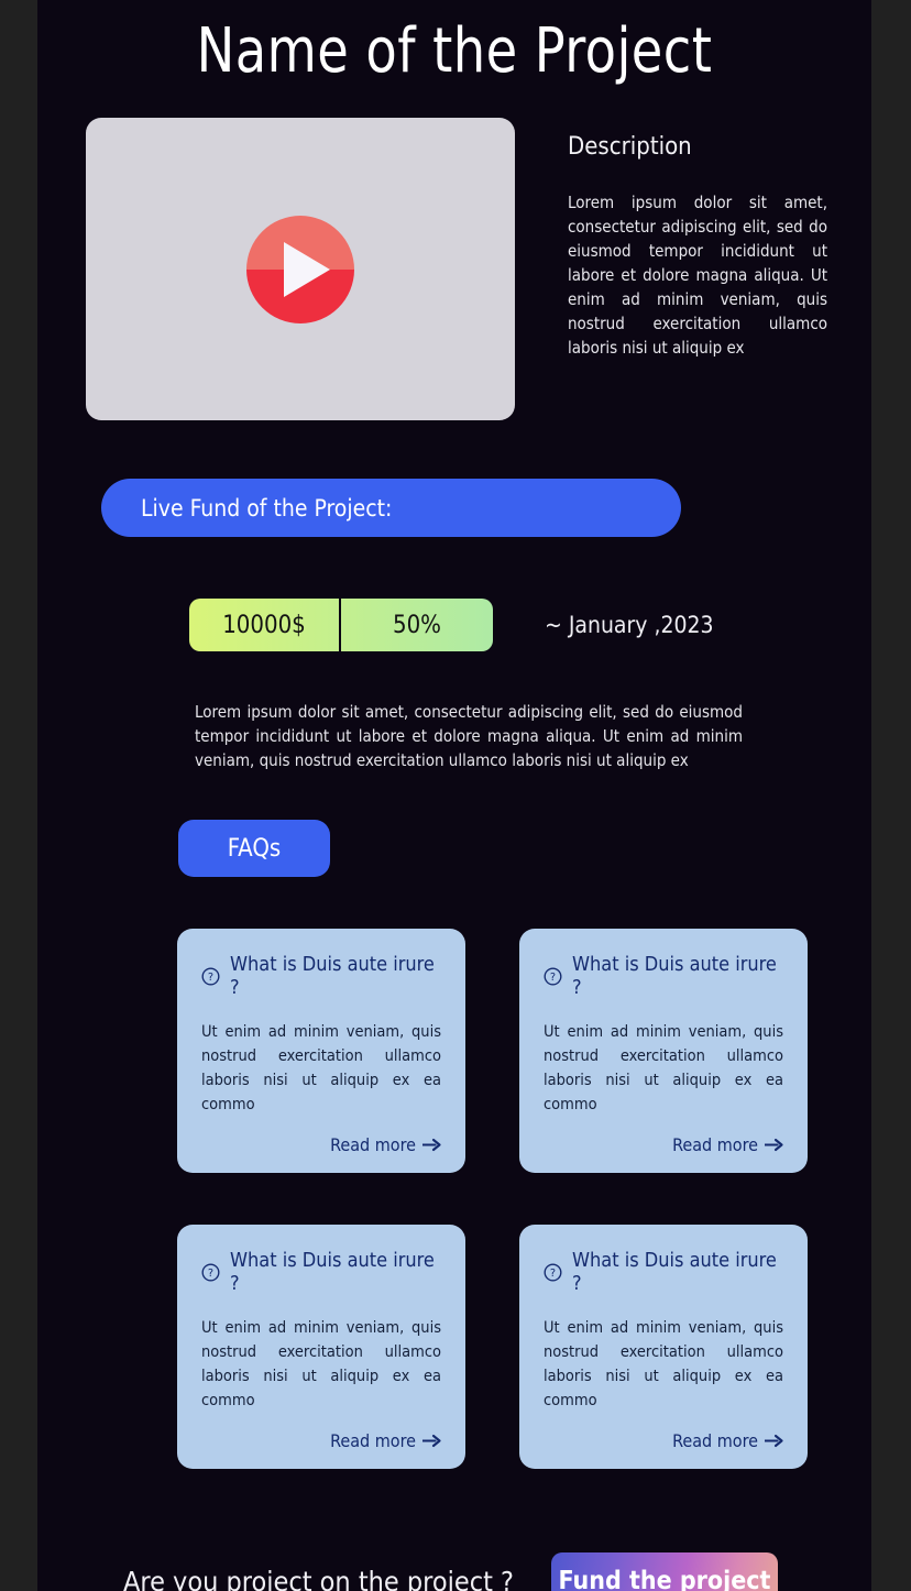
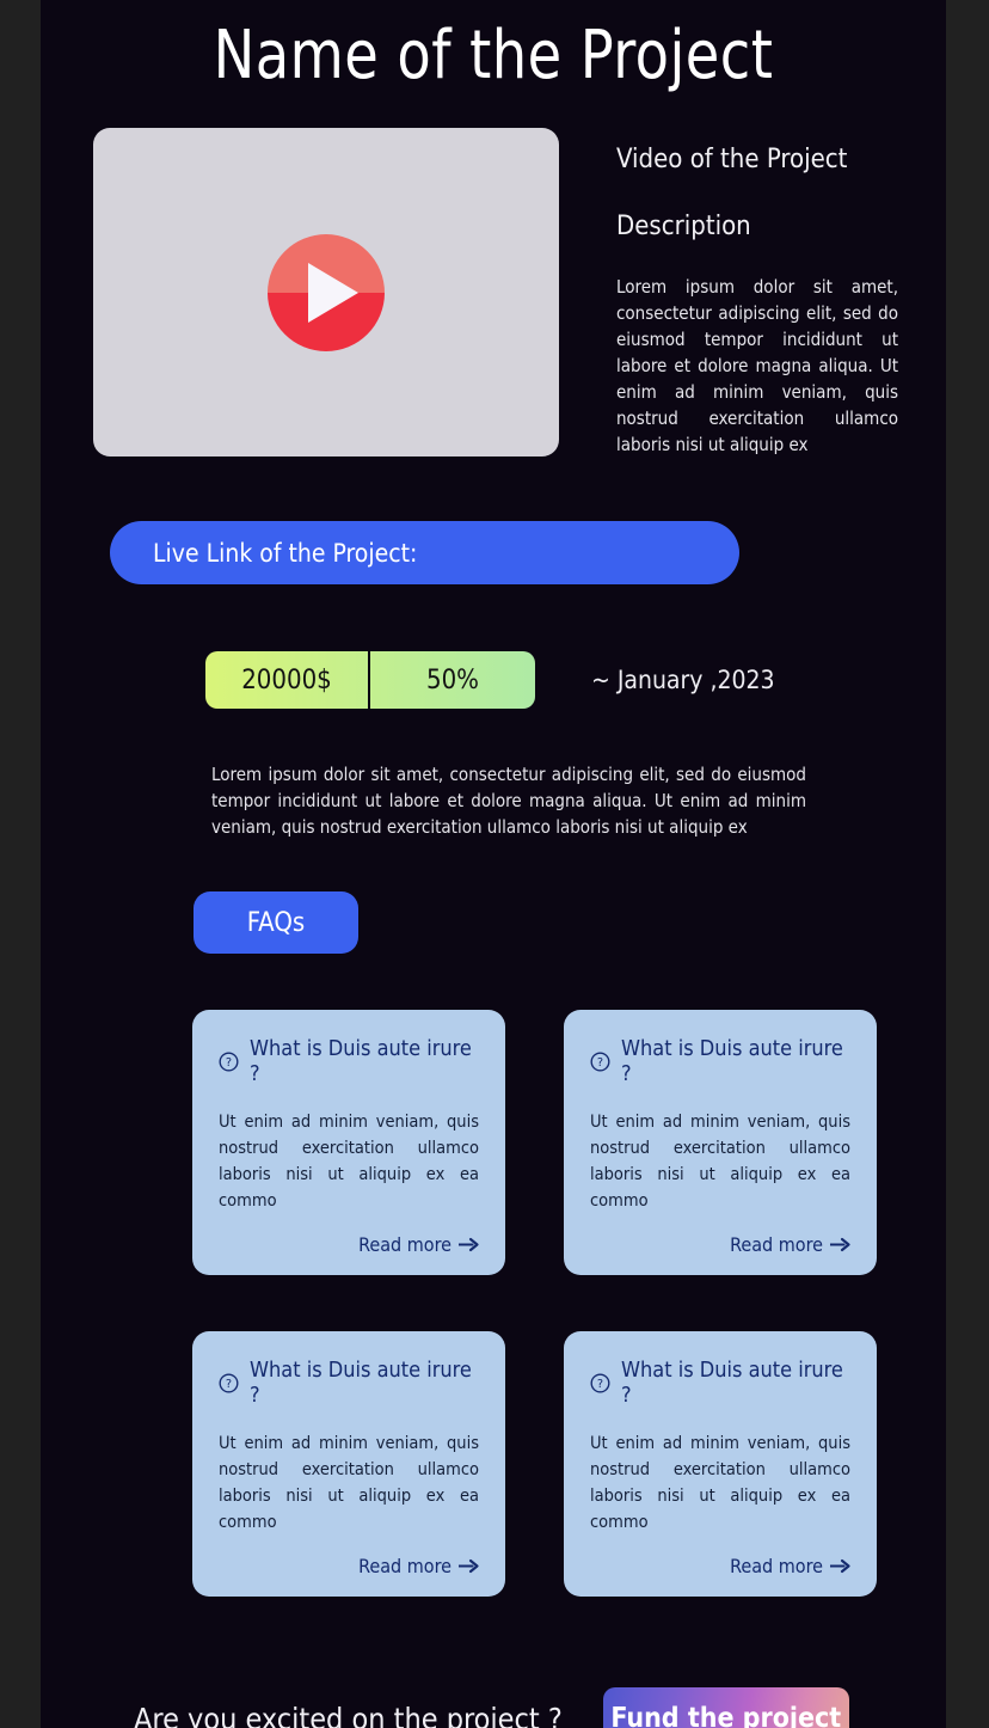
  Name of the Project
+ Video of the Project
  Description
  Lorem ipsum dolor sit amet, consectetur adipiscing elit, sed do eiusmod tempor incididunt ut labore et dolore magna aliqua. Ut enim ad minim veniam, quis nostrud exercitation ullamco laboris nisi ut aliquip ex
- Live Fund of the Project:
+ Live Link of the Project:
- 10000$
+ 20000$
  50%
  ~ January ,2023
  Lorem ipsum dolor sit amet, consectetur adipiscing elit, sed do eiusmod tempor incididunt ut labore et dolore magna aliqua. Ut enim ad minim veniam, quis nostrud exercitation ullamco laboris nisi ut aliquip ex
  FAQs
  ?
  What is Duis aute irure ?
  Ut enim ad minim veniam, quis nostrud exercitation ullamco laboris nisi ut aliquip ex ea commo
  Read more
  ?
  What is Duis aute irure ?
  Ut enim ad minim veniam, quis nostrud exercitation ullamco laboris nisi ut aliquip ex ea commo
  Read more
  ?
  What is Duis aute irure ?
  Ut enim ad minim veniam, quis nostrud exercitation ullamco laboris nisi ut aliquip ex ea commo
  Read more
  ?
  What is Duis aute irure ?
  Ut enim ad minim veniam, quis nostrud exercitation ullamco laboris nisi ut aliquip ex ea commo
  Read more
- Are you project on the project ?
+ Are you excited on the project ?
  Fund the project
